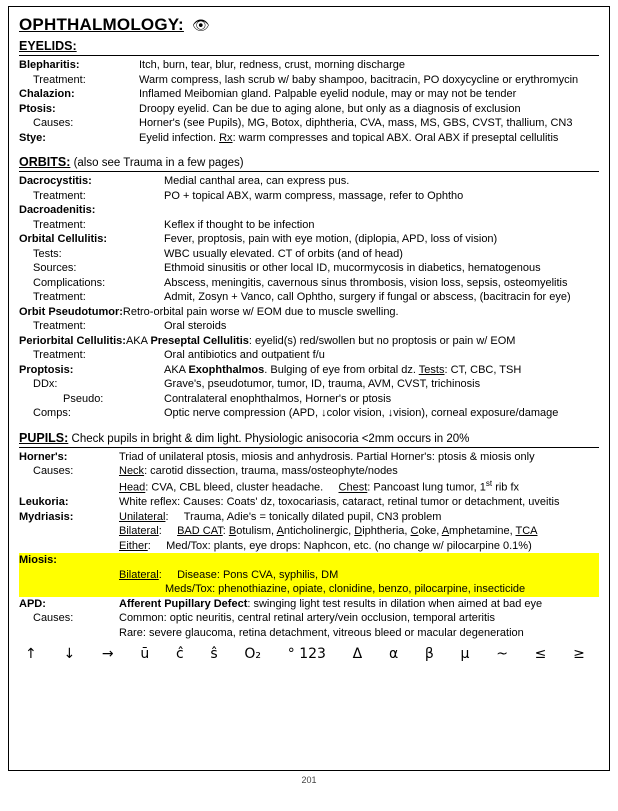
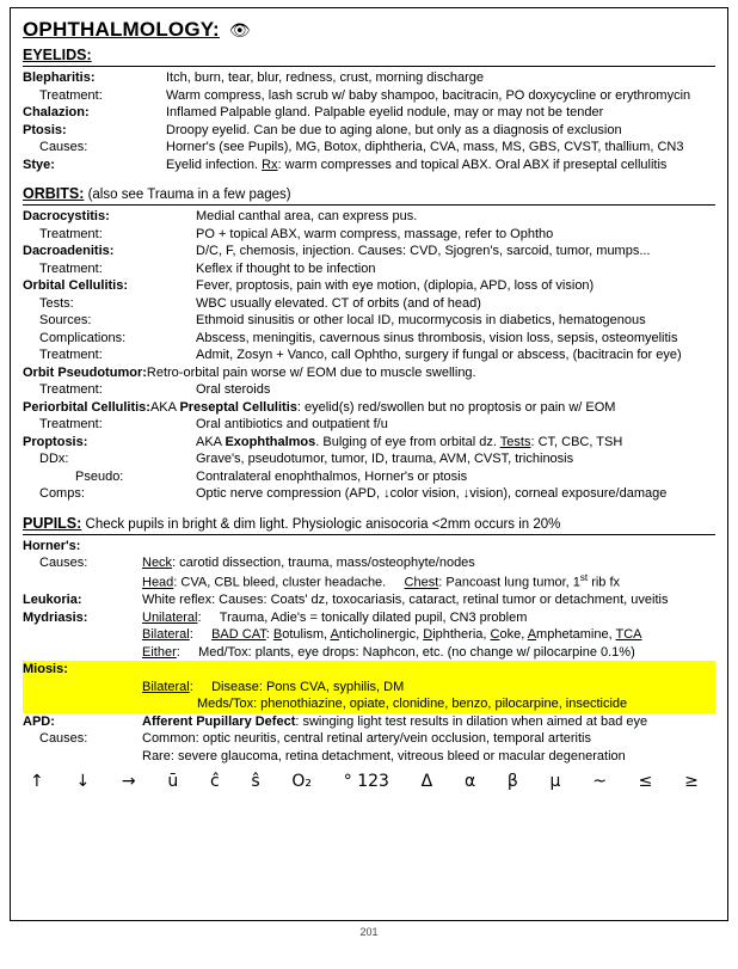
  OPHTHALMOLOGY:
  👁
  EYELIDS:
  Blepharitis:
  Itch, burn, tear, blur, redness, crust, morning discharge
  Treatment:
  Warm compress, lash scrub w/ baby shampoo, bacitracin, PO doxycycline or erythromycin
  Chalazion:
- Inflamed Meibomian gland. Palpable eyelid nodule, may or may not be tender
+ Inflamed Palpable gland. Palpable eyelid nodule, may or may not be tender
  Ptosis:
  Droopy eyelid. Can be due to aging alone, but only as a diagnosis of exclusion
  Causes:
  Horner's (see Pupils), MG, Botox, diphtheria, CVA, mass, MS, GBS, CVST, thallium, CN3
  Stye:
  Eyelid infection. Rx: warm compresses and topical ABX. Oral ABX if preseptal cellulitis
  ORBITS: (also see Trauma in a few pages)
  Dacrocystitis:
  Medial canthal area, can express pus.
  Treatment:
  PO + topical ABX, warm compress, massage, refer to Ophtho
  Dacroadenitis:
+ D/C, F, chemosis, injection. Causes: CVD, Sjogren's, sarcoid, tumor, mumps...
  Treatment:
  Keflex if thought to be infection
  Orbital Cellulitis:
  Fever, proptosis, pain with eye motion, (diplopia, APD, loss of vision)
  Tests:
  WBC usually elevated. CT of orbits (and of head)
  Sources:
  Ethmoid sinusitis or other local ID, mucormycosis in diabetics, hematogenous
  Complications:
  Abscess, meningitis, cavernous sinus thrombosis, vision loss, sepsis, osteomyelitis
  Treatment:
  Admit, Zosyn + Vanco, call Ophtho, surgery if fungal or abscess, (bacitracin for eye)
  Orbit Pseudotumor:
  Retro-orbital pain worse w/ EOM due to muscle swelling.
  Treatment:
  Oral steroids
  Periorbital Cellulitis:
  AKA Preseptal Cellulitis: eyelid(s) red/swollen but no proptosis or pain w/ EOM
  Treatment:
  Oral antibiotics and outpatient f/u
  Proptosis:
  AKA Exophthalmos. Bulging of eye from orbital dz. Tests: CT, CBC, TSH
  DDx:
  Grave's, pseudotumor, tumor, ID, trauma, AVM, CVST, trichinosis
  Pseudo:
  Contralateral enophthalmos, Horner's or ptosis
  Comps:
  Optic nerve compression (APD, ↓color vision, ↓vision), corneal exposure/damage
  PUPILS: Check pupils in bright & dim light. Physiologic anisocoria <2mm occurs in 20%
  Horner's:
- Triad of unilateral ptosis, miosis and anhydrosis. Partial Horner's: ptosis & miosis only
  Causes:
  Neck: carotid dissection, trauma, mass/osteophyte/nodes
  Head: CVA, CBL bleed, cluster headache. Chest: Pancoast lung tumor, 1st rib fx
  Leukoria:
  White reflex: Causes: Coats' dz, toxocariasis, cataract, retinal tumor or detachment, uveitis
  Mydriasis:
  Unilateral: Trauma, Adie's = tonically dilated pupil, CN3 problem
  Bilateral: BAD CAT: Botulism, Anticholinergic, Diphtheria, Coke, Amphetamine, TCA
  Either: Med/Tox: plants, eye drops: Naphcon, etc. (no change w/ pilocarpine 0.1%)
  Miosis:
  Bilateral: Disease: Pons CVA, syphilis, DM
  Meds/Tox: phenothiazine, opiate, clonidine, benzo, pilocarpine, insecticide
  APD:
  Afferent Pupillary Defect: swinging light test results in dilation when aimed at bad eye
  Causes:
  Common: optic neuritis, central retinal artery/vein occlusion, temporal arteritis
  Rare: severe glaucoma, retina detachment, vitreous bleed or macular degeneration
  ↑
  ↓
  →
  ū
  ĉ
  ŝ
  O₂
  ° 123
  Δ
  α
  β
  μ
  ~
  ≤
  ≥
  201
